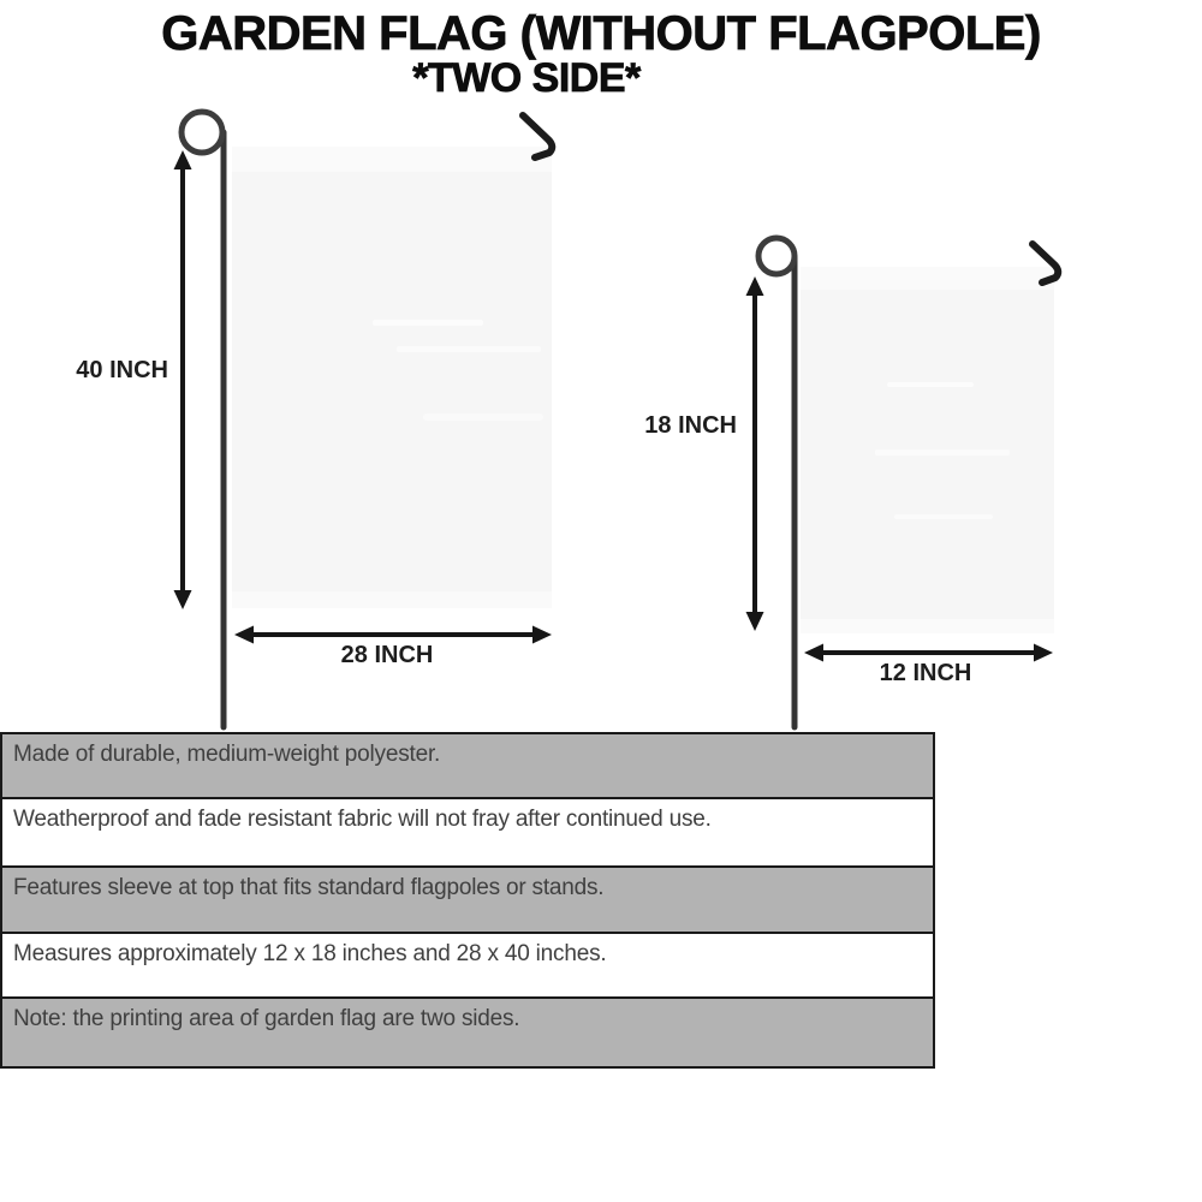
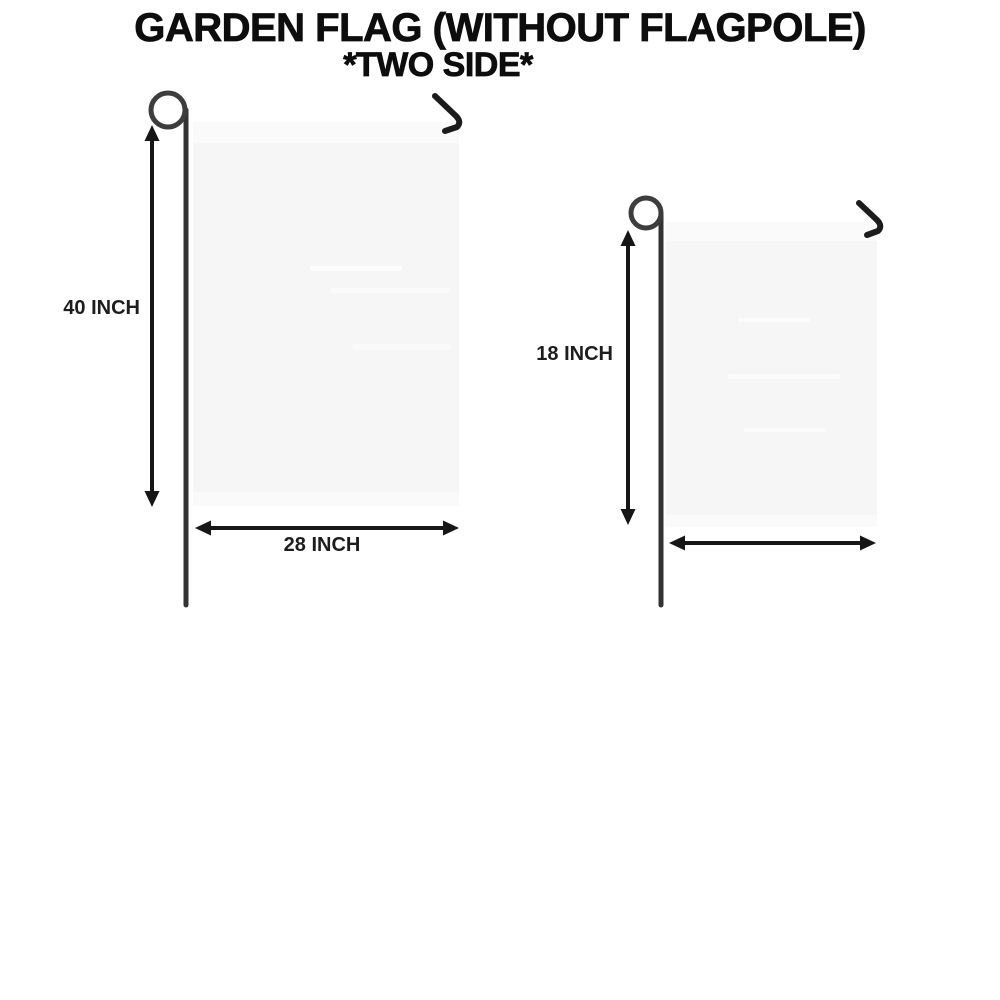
  GARDEN FLAG (WITHOUT FLAGPOLE)
  *TWO SIDE*
  40 INCH
  28 INCH
  18 INCH
- 12 INCH
- Made of durable, medium-weight polyester.
- Weatherproof and fade resistant fabric will not fray after continued use.
- Features sleeve at top that fits standard flagpoles or stands.
- Measures approximately 12 x 18 inches and 28 x 40 inches.
- Note: the printing area of garden flag are two sides.
